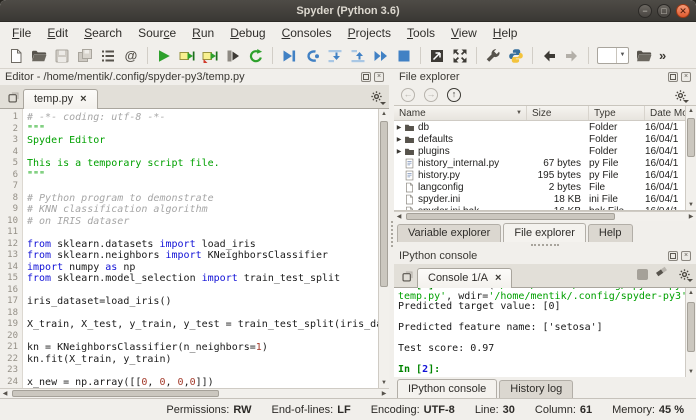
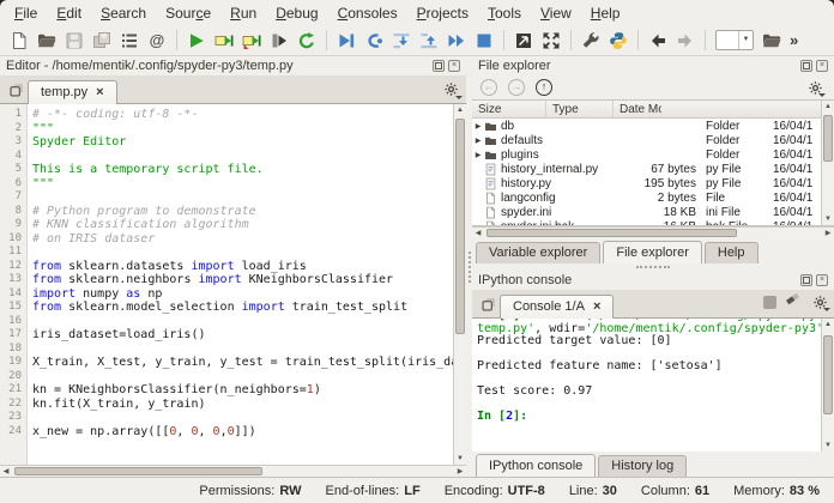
- Spyder (Python 3.6)
- −
- □
- ✕
  File
  Edit
  Search
  Source
  Run
  Debug
  Consoles
  Projects
  Tools
  View
  Help
  @
  »
  Editor - /home/mentik/.config/spyder-py3/temp.py
  temp.py
  ×
  1
  # -*- coding: utf-8 -*-
  2
  """
  3
  Spyder Editor
  4
  5
  This is a temporary script file.
  6
  """
  7
  8
  # Python program to demonstrate
  9
  # KNN classification algorithm
  10
  # on IRIS dataser
  11
  12
  from sklearn.datasets import load_iris
  13
  from sklearn.neighbors import KNeighborsClassifier
  14
  import numpy as np
  15
  from sklearn.model_selection import train_test_split
  16
  17
  iris_dataset=load_iris()
  18
  19
  X_train, X_test, y_train, y_test = train_test_split(iris_d
  20
  21
  kn = KNeighborsClassifier(n_neighbors=1)
  22
  kn.fit(X_train, y_train)
  23
  24
  x_new = np.array([[0, 0, 0,0]])
  File explorer
  ←
  →
  ↑
- Name
  Size
  Type
  Date M
  db
  Folder
  16/04/1
  defaults
  Folder
  16/04/1
  plugins
  Folder
  16/04/1
  history_internal.py
  67 bytes
  py File
  16/04/1
  history.py
  195 bytes
  py File
  16/04/1
  langconfig
  2 bytes
  File
  16/04/1
  spyder.ini
  18 KB
  ini File
  16/04/1
  Variable explorer
  File explorer
  Help
  IPython console
  Console 1/A
  ×
  temp.py', wdir='/home/mentik/.config/spyder-py3'
  Predicted target value: [0]
  Predicted feature name: ['setosa']
  Test score: 0.97
  In [2]:
  IPython console
  History log
  Permissions: RW
  End-of-lines: LF
  Encoding: UTF-8
  Line: 30
  Column: 61
- Memory: 45 %
+ Memory: 83 %
